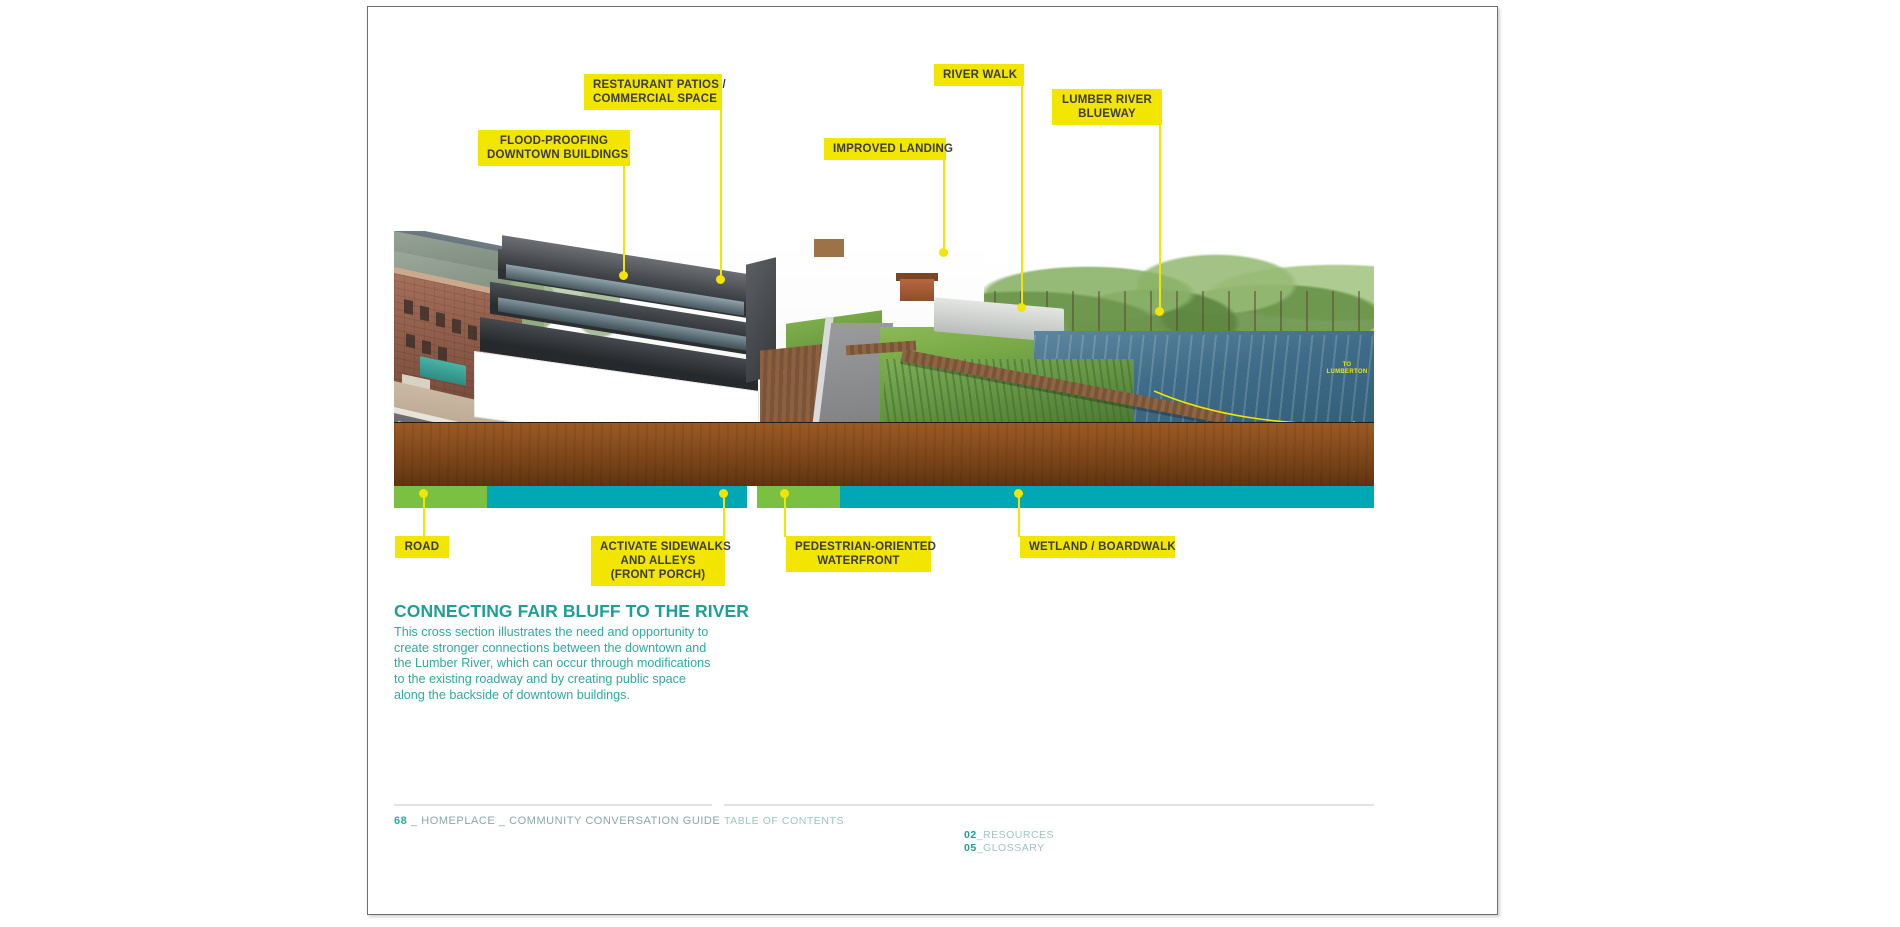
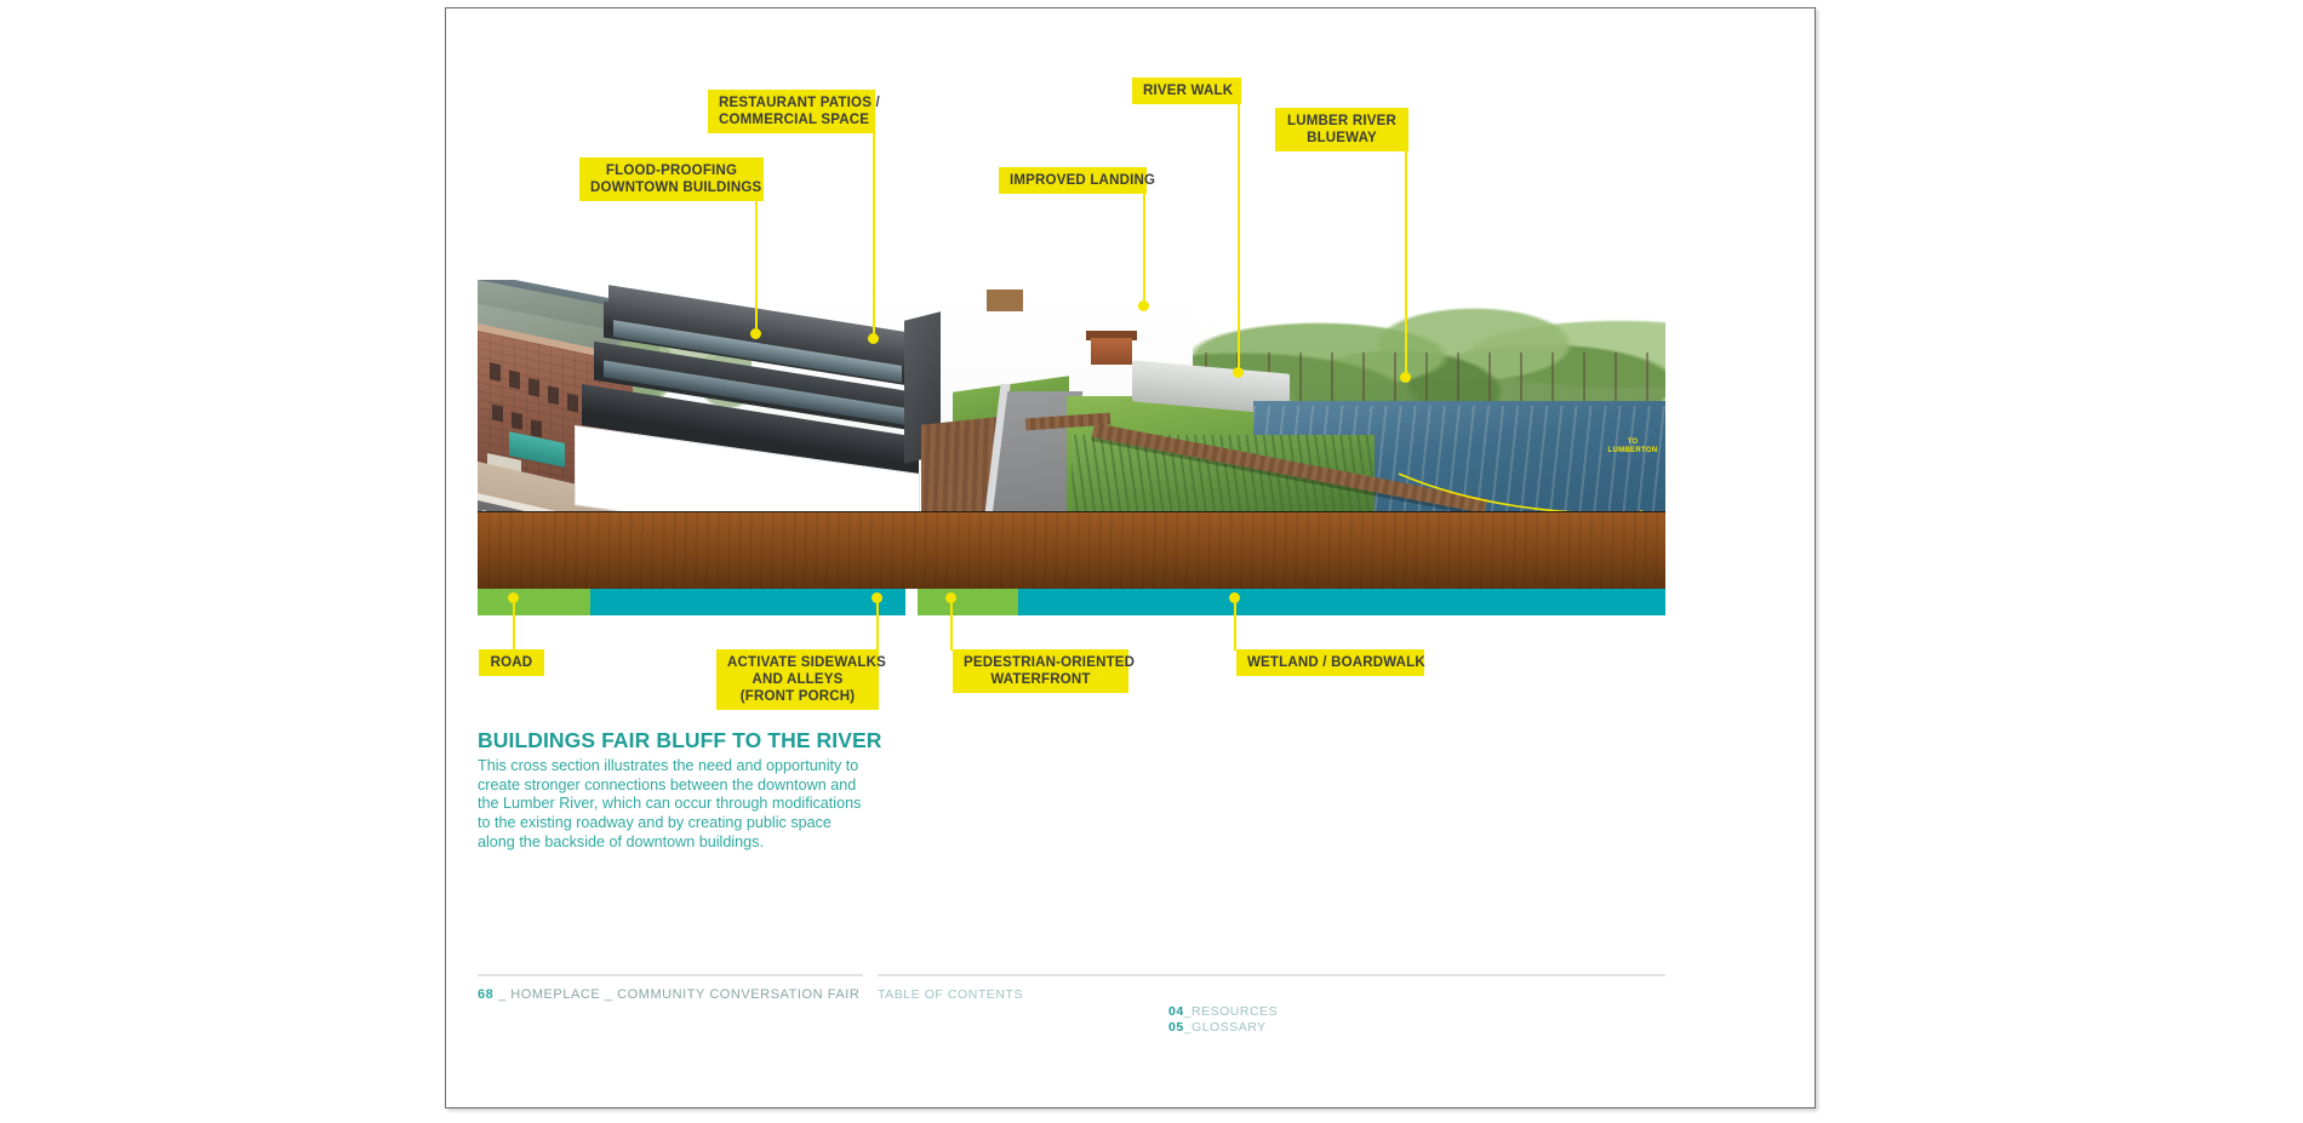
  RESTAURANT PATIOS /
  COMMERCIAL SPACE
  FLOOD-PROOFING
  DOWNTOWN BUILDINGS
  IMPROVED LANDING
  RIVER WALK
  LUMBER RIVER
  BLUEWAY
  ROAD
  ACTIVATE SIDEWALKS
  AND ALLEYS
  (FRONT PORCH)
  PEDESTRIAN-ORIENTED
  WATERFRONT
  WETLAND / BOARDWALK
- CONNECTING FAIR BLUFF TO THE RIVER
+ BUILDINGS FAIR BLUFF TO THE RIVER
  This cross section illustrates the need and opportunity to create stronger connections between the downtown and the Lumber River, which can occur through modifications to the existing roadway and by creating public space along the backside of downtown buildings.
- 68 _ HOMEPLACE _ COMMUNITY CONVERSATION GUIDE
+ 68 _ HOMEPLACE _ COMMUNITY CONVERSATION FAIR
  TABLE OF CONTENTS
- 02_RESOURCES
+ 04_RESOURCES
  05_GLOSSARY
